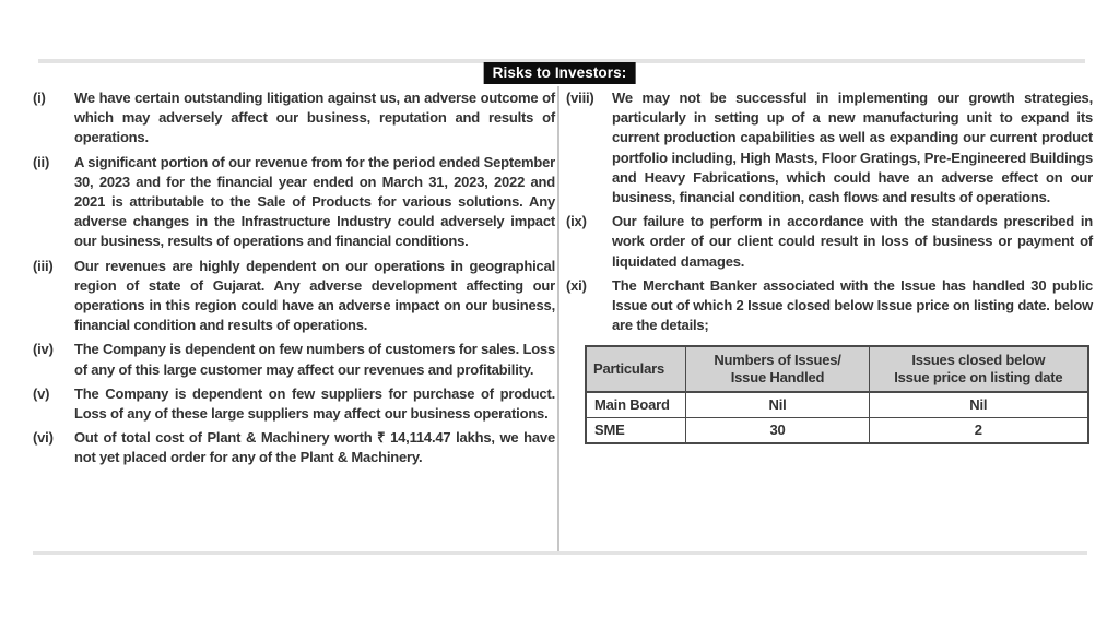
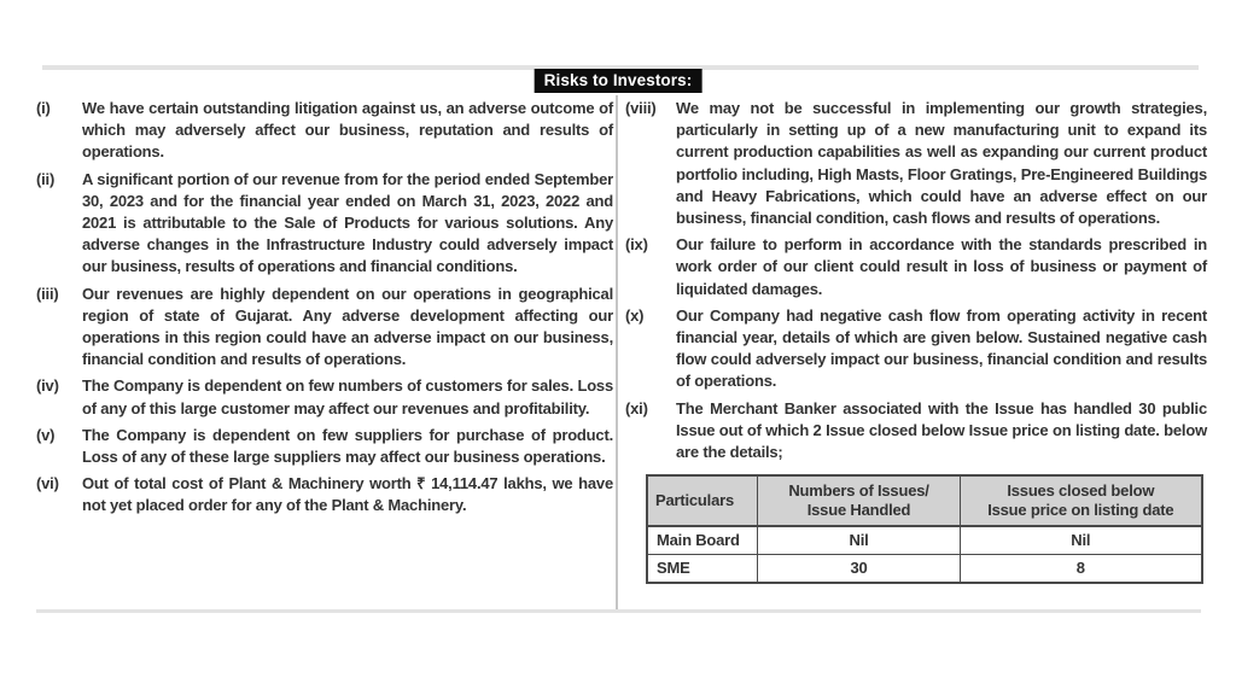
  Risks to Investors:
  (i)
  We have certain outstanding litigation against us, an adverse outcome of which may adversely affect our business, reputation and results of operations.
  (ii)
  A significant portion of our revenue from for the period ended September 30, 2023 and for the financial year ended on March 31, 2023, 2022 and 2021 is attributable to the Sale of Products for various solutions. Any adverse changes in the Infrastructure Industry could adversely impact our business, results of operations and financial conditions.
  (iii)
  Our revenues are highly dependent on our operations in geographical region of state of Gujarat. Any adverse development affecting our operations in this region could have an adverse impact on our business, financial condition and results of operations.
  (iv)
  The Company is dependent on few numbers of customers for sales. Loss of any of this large customer may affect our revenues and profitability.
  (v)
  The Company is dependent on few suppliers for purchase of product. Loss of any of these large suppliers may affect our business operations.
  (vi)
  Out of total cost of Plant & Machinery worth ₹ 14,114.47 lakhs, we have not yet placed order for any of the Plant & Machinery.
  (viii)
  We may not be successful in implementing our growth strategies, particularly in setting up of a new manufacturing unit to expand its current production capabilities as well as expanding our current product portfolio including, High Masts, Floor Gratings, Pre-Engineered Buildings and Heavy Fabrications, which could have an adverse effect on our business, financial condition, cash flows and results of operations.
  (ix)
  Our failure to perform in accordance with the standards prescribed in work order of our client could result in loss of business or payment of liquidated damages.
+ (x)
+ Our Company had negative cash flow from operating activity in recent financial year, details of which are given below. Sustained negative cash flow could adversely impact our business, financial condition and results of operations.
  (xi)
  The Merchant Banker associated with the Issue has handled 30 public Issue out of which 2 Issue closed below Issue price on listing date. below are the details;
  Particulars	Numbers of Issues/ Issue Handled	Issues closed below Issue price on listing date
  Main Board	Nil	Nil
- SME	30	2
+ SME	30	8
